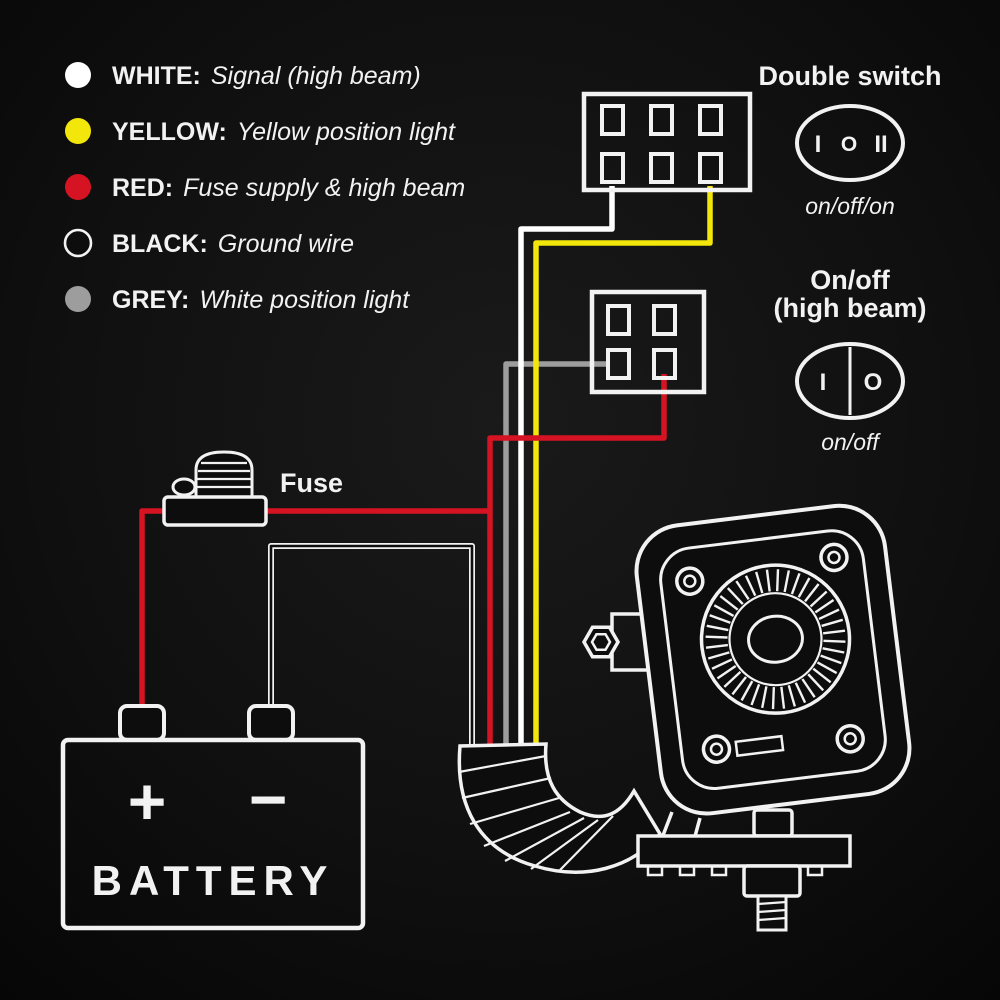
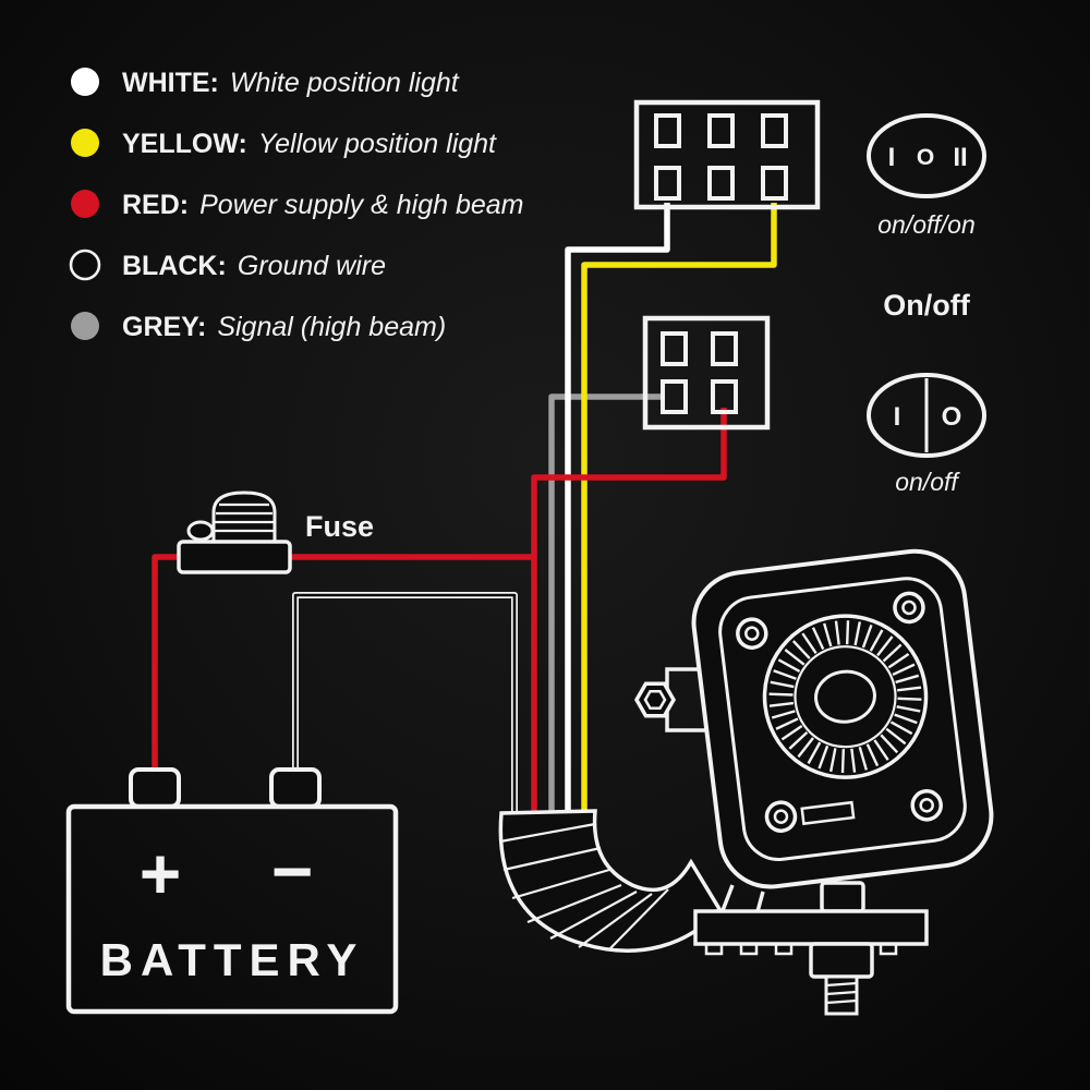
- WHITE: Signal (high beam)
+ WHITE: White position light
  YELLOW: Yellow position light
- RED: Fuse supply & high beam
+ RED: Power supply & high beam
  BLACK: Ground wire
- GREY: White position light
+ GREY: Signal (high beam)
- Double switch
  I
  O
  II
  on/off/on
  On/off
- (high beam)
  I
  O
  on/off
  Fuse
  +
  −
  BATTERY
